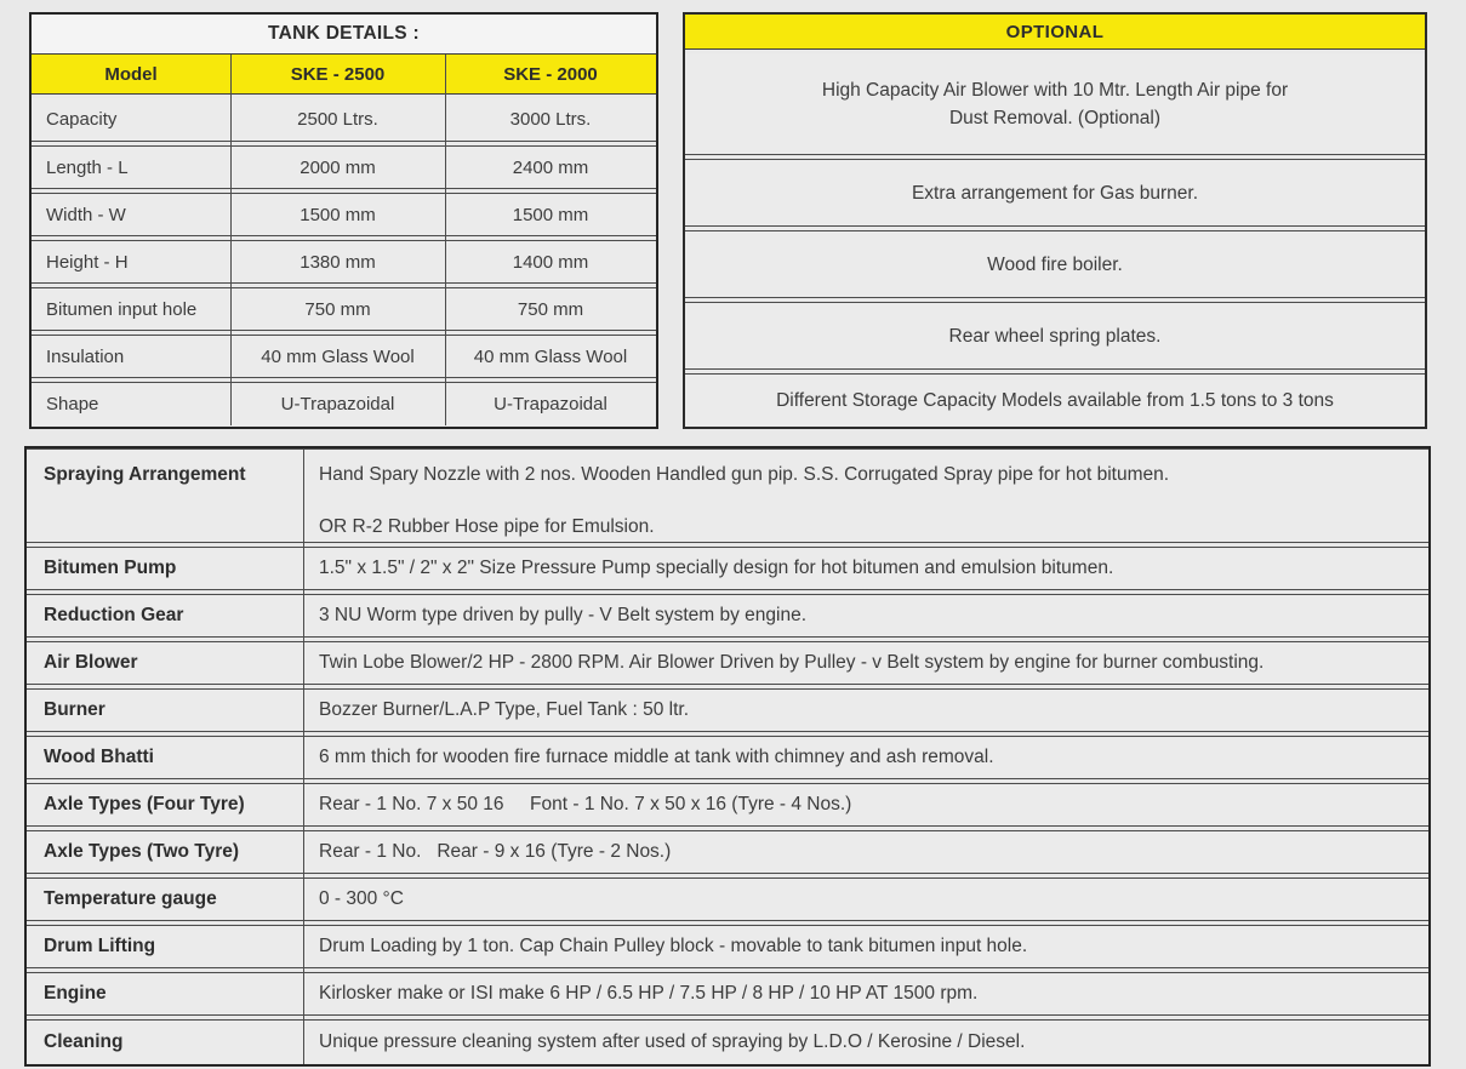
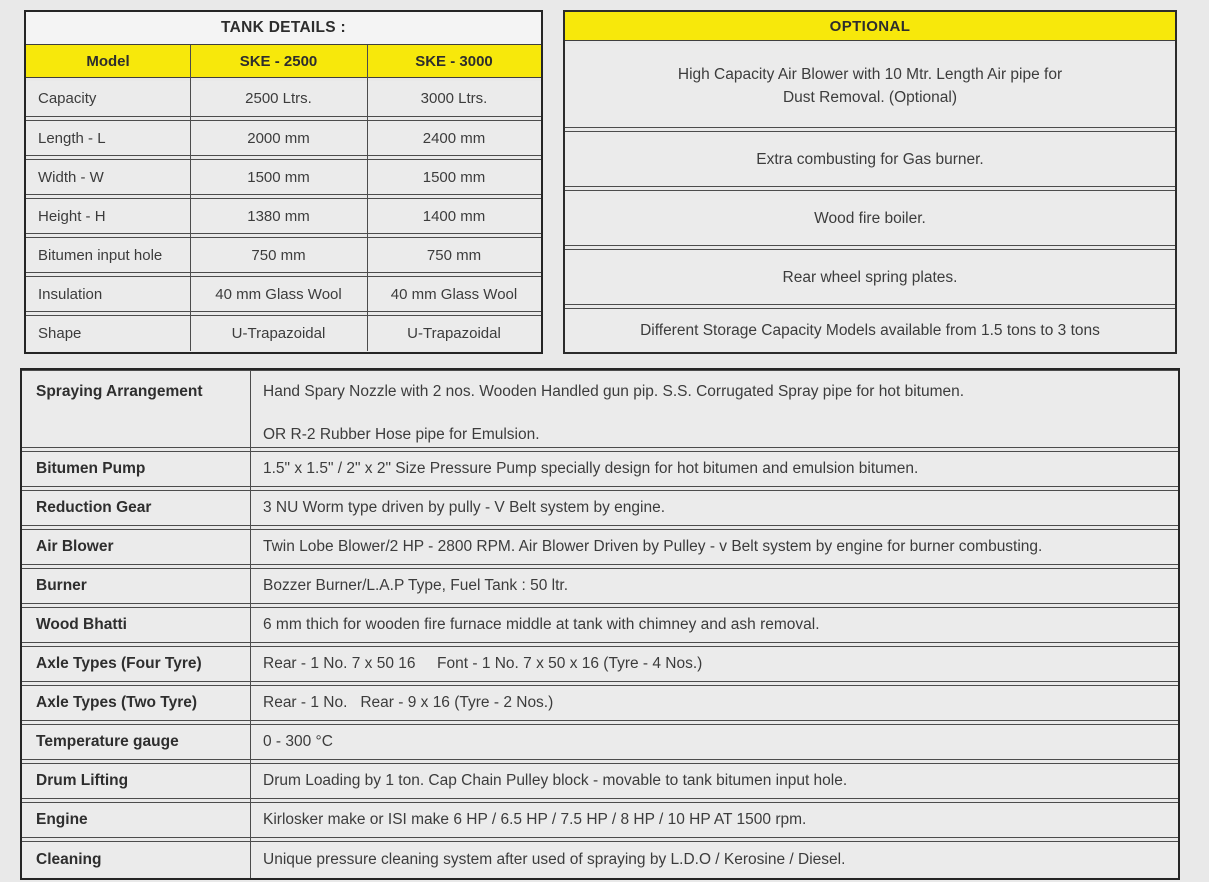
  TANK DETAILS :
  Model
  SKE - 2500
- SKE - 2000
+ SKE - 3000
  Capacity
  2500 Ltrs.
  3000 Ltrs.
  Length - L
  2000 mm
  2400 mm
  Width - W
  1500 mm
  1500 mm
  Height - H
  1380 mm
  1400 mm
  Bitumen input hole
  750 mm
  750 mm
  Insulation
  40 mm Glass Wool
  40 mm Glass Wool
  Shape
  U-Trapazoidal
  U-Trapazoidal
  OPTIONAL
  High Capacity Air Blower with 10 Mtr. Length Air pipe for
  Dust Removal. (Optional)
- Extra arrangement for Gas burner.
+ Extra combusting for Gas burner.
  Wood fire boiler.
  Rear wheel spring plates.
  Different Storage Capacity Models available from 1.5 tons to 3 tons
  Spraying Arrangement
  Hand Spary Nozzle with 2 nos. Wooden Handled gun pip. S.S. Corrugated Spray pipe for hot bitumen.
  OR R-2 Rubber Hose pipe for Emulsion.
  Bitumen Pump
  1.5" x 1.5" / 2" x 2" Size Pressure Pump specially design for hot bitumen and emulsion bitumen.
  Reduction Gear
  3 NU Worm type driven by pully - V Belt system by engine.
  Air Blower
  Twin Lobe Blower/2 HP - 2800 RPM. Air Blower Driven by Pulley - v Belt system by engine for burner combusting.
  Burner
  Bozzer Burner/L.A.P Type, Fuel Tank : 50 ltr.
  Wood Bhatti
  6 mm thich for wooden fire furnace middle at tank with chimney and ash removal.
  Axle Types (Four Tyre)
  Rear - 1 No. 7 x 50 16 Font - 1 No. 7 x 50 x 16 (Tyre - 4 Nos.)
  Axle Types (Two Tyre)
  Rear - 1 No. Rear - 9 x 16 (Tyre - 2 Nos.)
  Temperature gauge
  0 - 300 °C
  Drum Lifting
  Drum Loading by 1 ton. Cap Chain Pulley block - movable to tank bitumen input hole.
  Engine
  Kirlosker make or ISI make 6 HP / 6.5 HP / 7.5 HP / 8 HP / 10 HP AT 1500 rpm.
  Cleaning
  Unique pressure cleaning system after used of spraying by L.D.O / Kerosine / Diesel.
